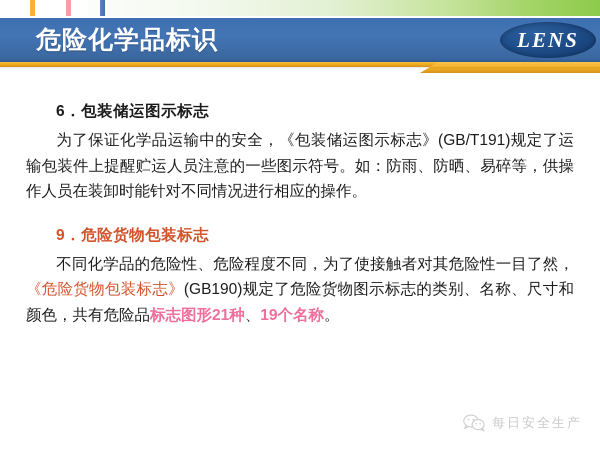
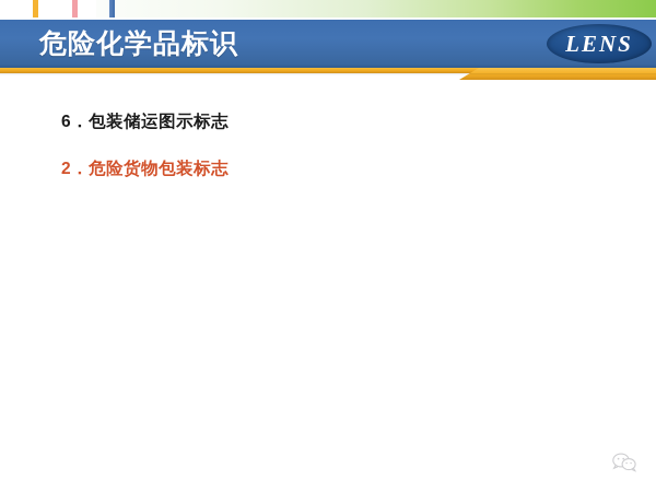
  危险化学品标识
  LENS
  6．包装储运图示标志
- 为了保证化学品运输中的安全，《包装储运图示标志》(GB/T191)规定了运输包装件上提醒贮运人员注意的一些图示符号。如：防雨、防晒、易碎等，供操作人员在装卸时能针对不同情况进行相应的操作。
- 9．危险货物包装标志
+ 2．危险货物包装标志
- 不同化学品的危险性、危险程度不同，为了使接触者对其危险性一目了然，《危险货物包装标志》(GB190)规定了危险货物图示标志的类别、名称、尺寸和颜色，共有危险品标志图形21种、19个名称。
- 每日安全生产
